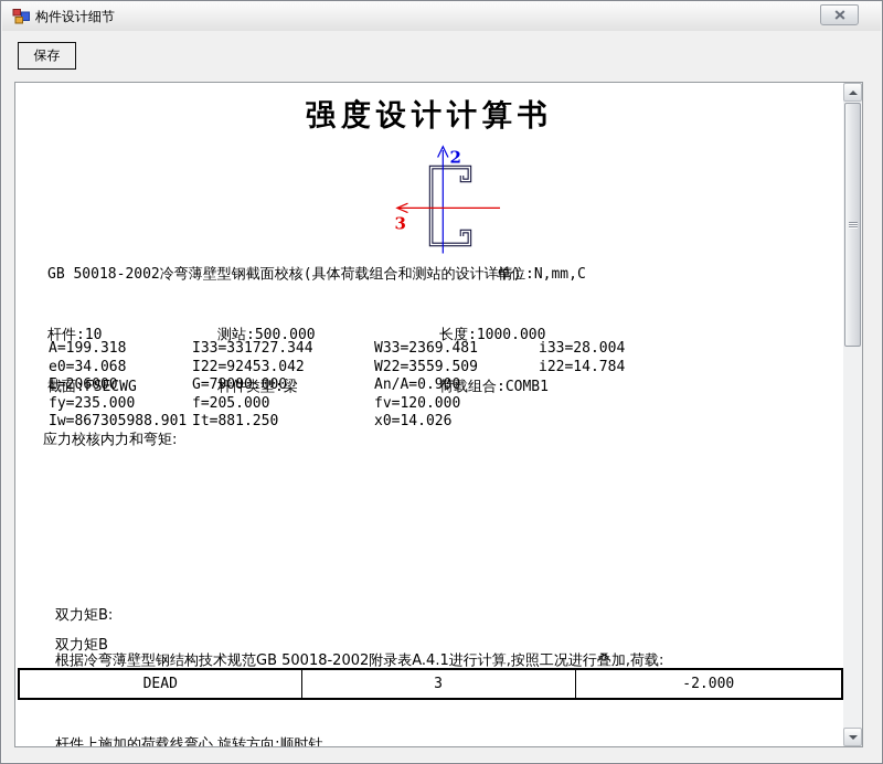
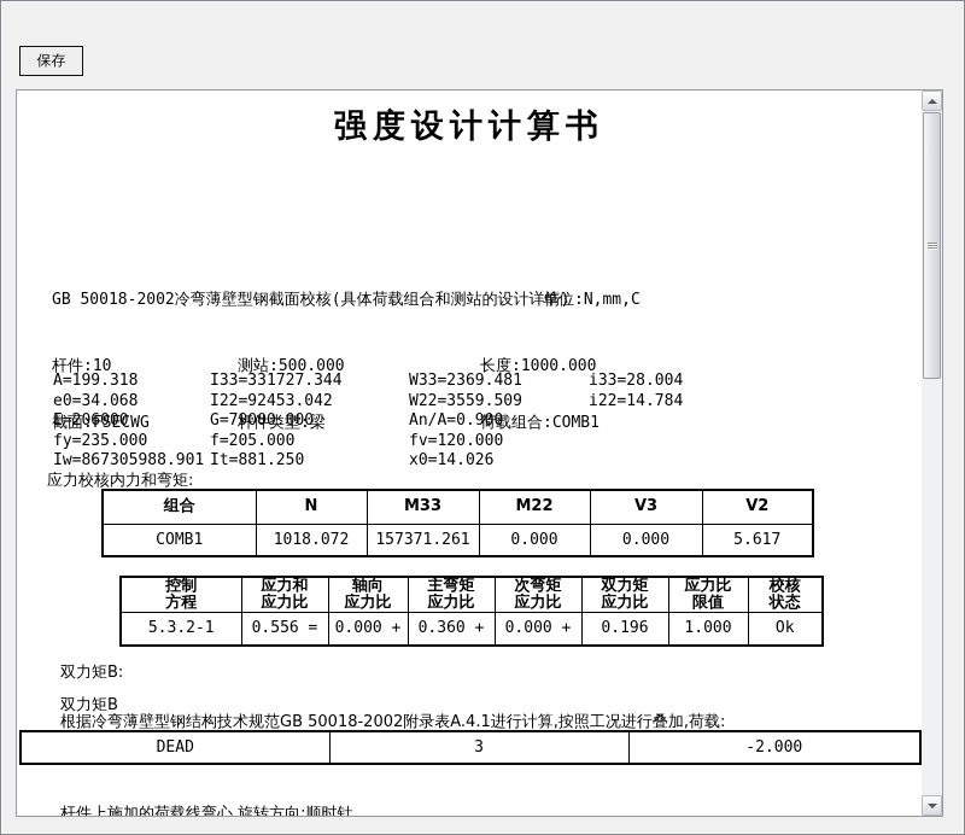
- 构件设计细节
  保存
  强度设计计算书
- 2
- 3
  GB 50018-2002冷弯薄壁型钢截面校核(具体荷载组合和测站的设计详情)
  单位:N,mm,C
  杆件:10
  截面:FSECWG
  测站:500.000
  杆件类型:梁
  长度:1000.000
  荷载组合:COMB1
  A=199.318 I33=331727.344 W33=2369.481 i33=28.004
  e0=34.068 I22=92453.042 W22=3559.509 i22=14.784
  E=206000 G=79000.000 An/A=0.900
  fy=235.000 f=205.000 fv=120.000
  Iw=867305988.901 It=881.250 x0=14.026
  应力校核内力和弯矩:
+ 组合	N	M33	M22	V3	V2
+ COMB1	1018.072	157371.261	0.000	0.000	5.617
+ 控制 方程	应力和 应力比	轴向 应力比	主弯矩 应力比	次弯矩 应力比	双力矩 应力比	应力比 限值	校核 状态
+ 5.3.2-1	0.556 =	0.000 +	0.360 +	0.000 +	0.196	1.000	Ok
  双力矩B:
  双力矩B
  根据冷弯薄壁型钢结构技术规范GB 50018-2002附录表A.4.1进行计算,按照工况进行叠加,荷载:
  DEAD	3	-2.000
  杆件上施加的荷载线弯心,旋转方向:顺时针
